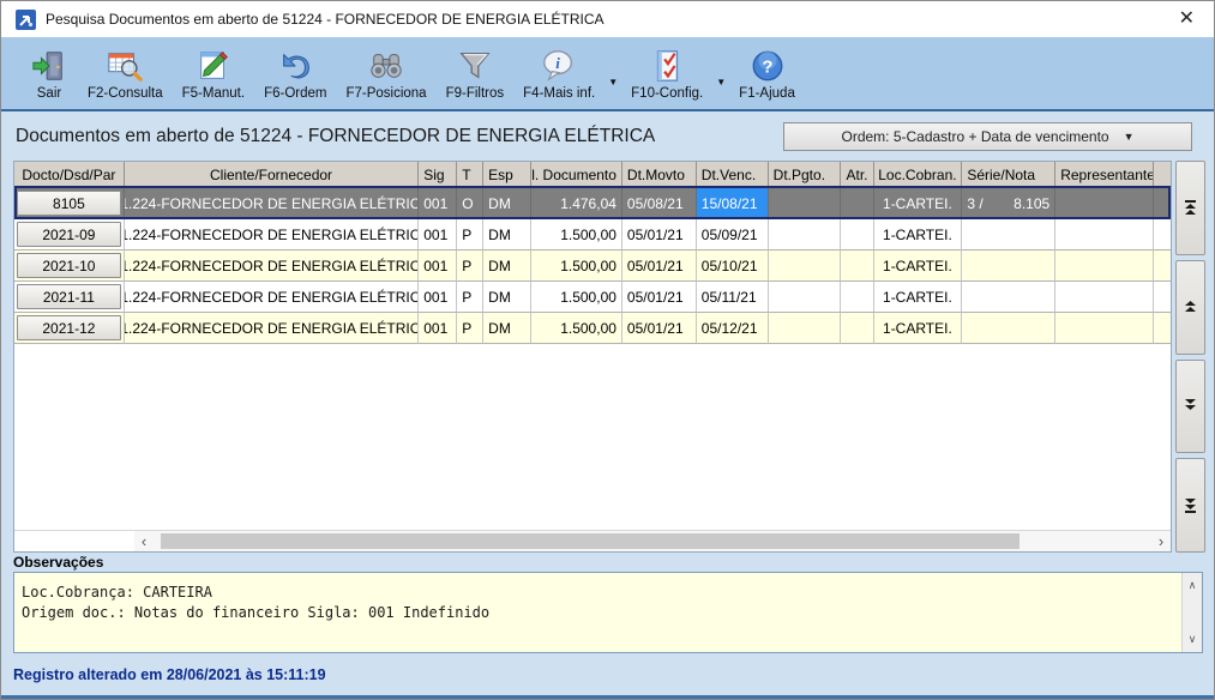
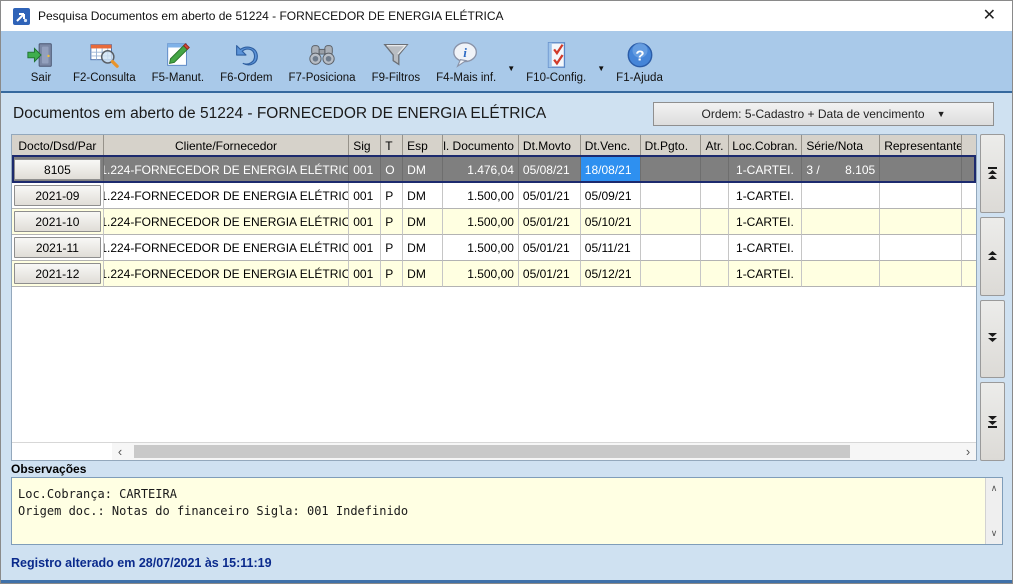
  Pesquisa Documentos em aberto de 51224 - FORNECEDOR DE ENERGIA ELÉTRICA
  ✕
  Sair
  F2-Consulta
  F5-Manut.
  F6-Ordem
  F7-Posiciona
  F9-Filtros
  i
  F4-Mais inf.
  ▼
  F10-Config.
  ▼
  ?
  F1-Ajuda
  Documentos em aberto de 51224 - FORNECEDOR DE ENERGIA ELÉTRICA
  Ordem: 5-Cadastro + Data de vencimento
  ▼
  Docto/Dsd/Par
  Cliente/Fornecedor
  Sig
  T
  Esp
  l. Documento
  Dt.Movto
  Dt.Venc.
  Dt.Pgto.
  Atr.
  Loc.Cobran.
  Série/Nota
  Representante
  8105
  1.224-FORNECEDOR DE ENERGIA ELÉTRIC
  001
  O
  DM
  1.476,04
  05/08/21
- 15/08/21
+ 18/08/21
  1-CARTEI.
  3 /
  8.105
  2021-09
  1.224-FORNECEDOR DE ENERGIA ELÉTRIC
  001
  P
  DM
  1.500,00
  05/01/21
  05/09/21
  1-CARTEI.
  2021-10
  1.224-FORNECEDOR DE ENERGIA ELÉTRIC
  001
  P
  DM
  1.500,00
  05/01/21
  05/10/21
  1-CARTEI.
  2021-11
  1.224-FORNECEDOR DE ENERGIA ELÉTRIC
  001
  P
  DM
  1.500,00
  05/01/21
  05/11/21
  1-CARTEI.
  2021-12
  1.224-FORNECEDOR DE ENERGIA ELÉTRIC
  001
  P
  DM
  1.500,00
  05/01/21
  05/12/21
  1-CARTEI.
  ‹
  ›
  Observações
  Loc.Cobrança: CARTEIRA
  Origem doc.: Notas do financeiro Sigla: 001 Indefinido
  ∧
  ∨
- Registro alterado em 28/06/2021 às 15:11:19
+ Registro alterado em 28/07/2021 às 15:11:19
